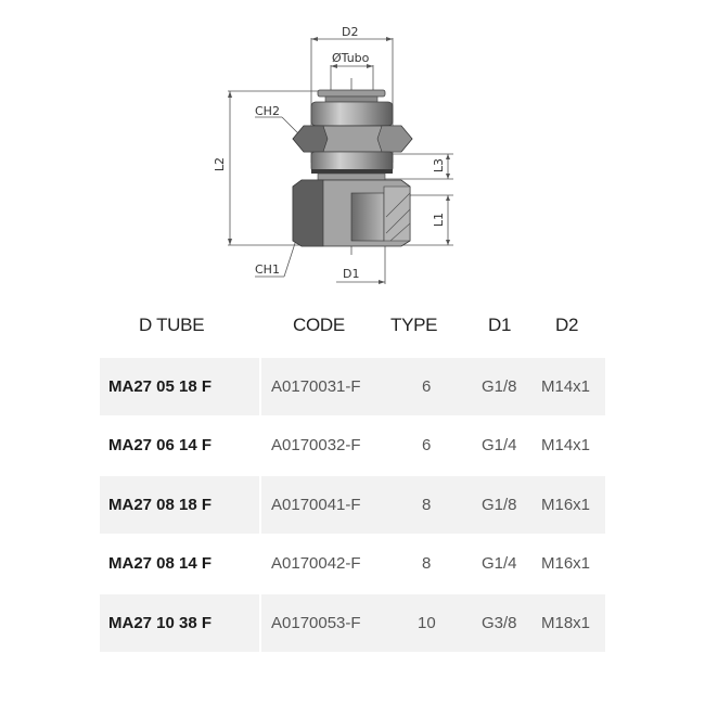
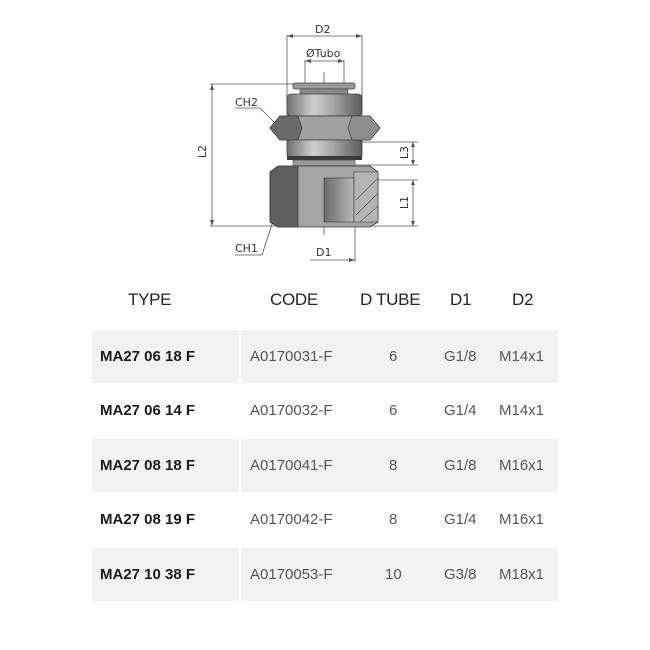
  D2
  ØTubo
  CH2
  CH1
  D1
- D TUBE
+ TYPE
  CODE
- TYPE
+ D TUBE
  D1
  D2
- MA27 05 18 F
+ MA27 06 18 F
  A0170031-F
  6
  G1/8
  M14x1
  MA27 06 14 F
  A0170032-F
  6
  G1/4
  M14x1
  MA27 08 18 F
  A0170041-F
  8
  G1/8
  M16x1
- MA27 08 14 F
+ MA27 08 19 F
  A0170042-F
  8
  G1/4
  M16x1
  MA27 10 38 F
  A0170053-F
  10
  G3/8
  M18x1
